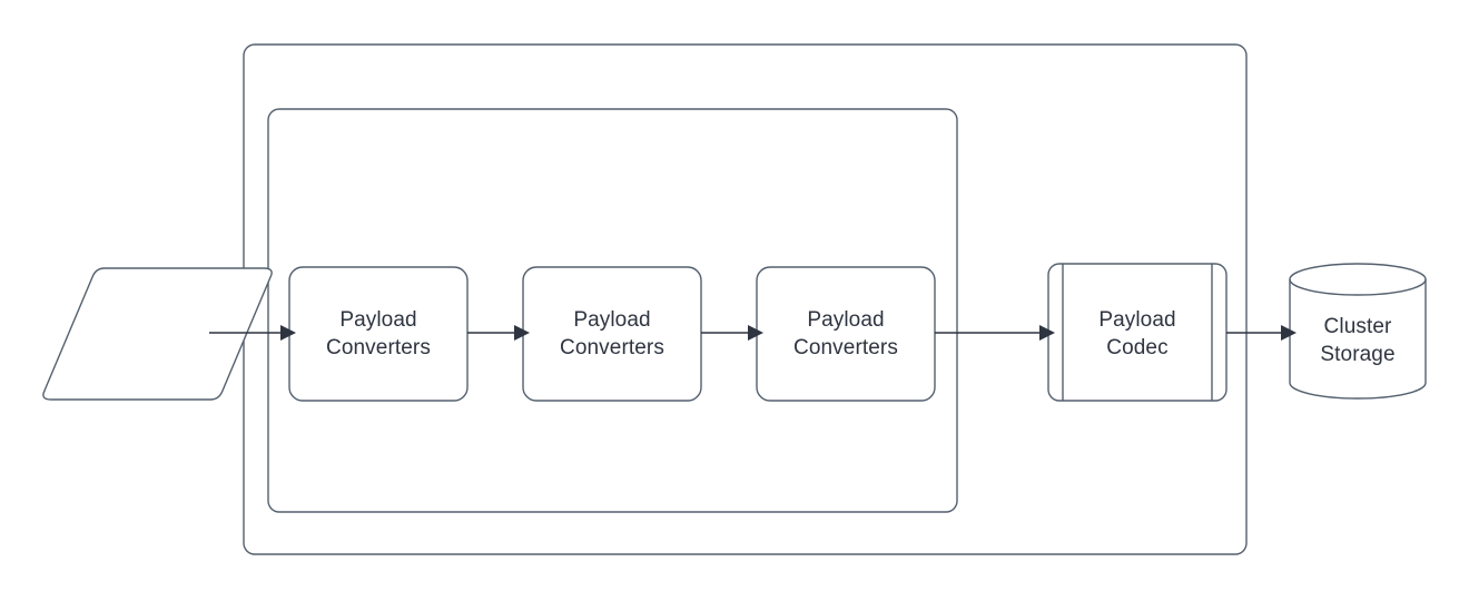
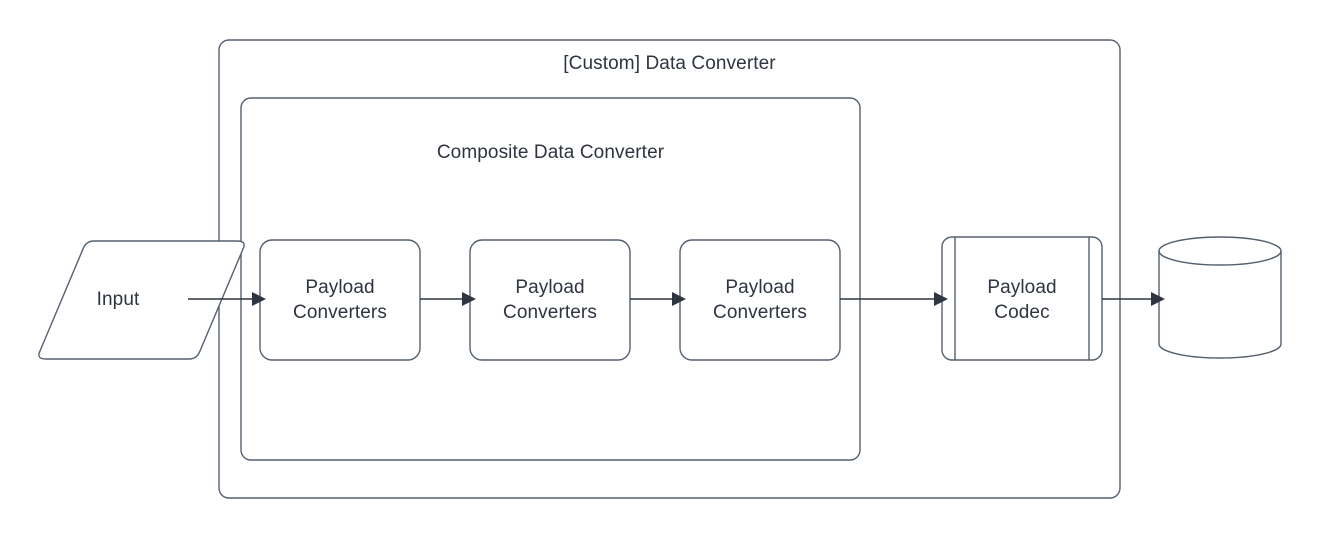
+ [Custom] Data Converter
+ Composite Data Converter
+ Input
  Payload
  Converters
  Payload
  Converters
  Payload
  Converters
  Payload
  Codec
- Cluster
- Storage
